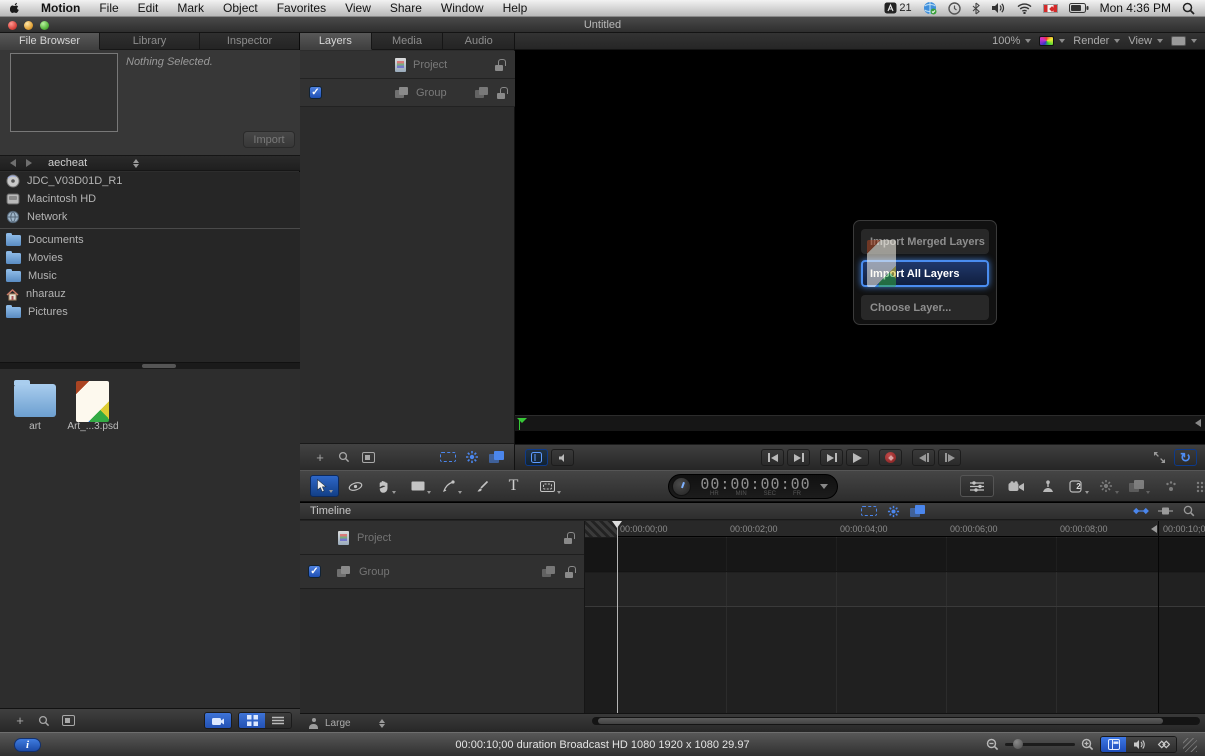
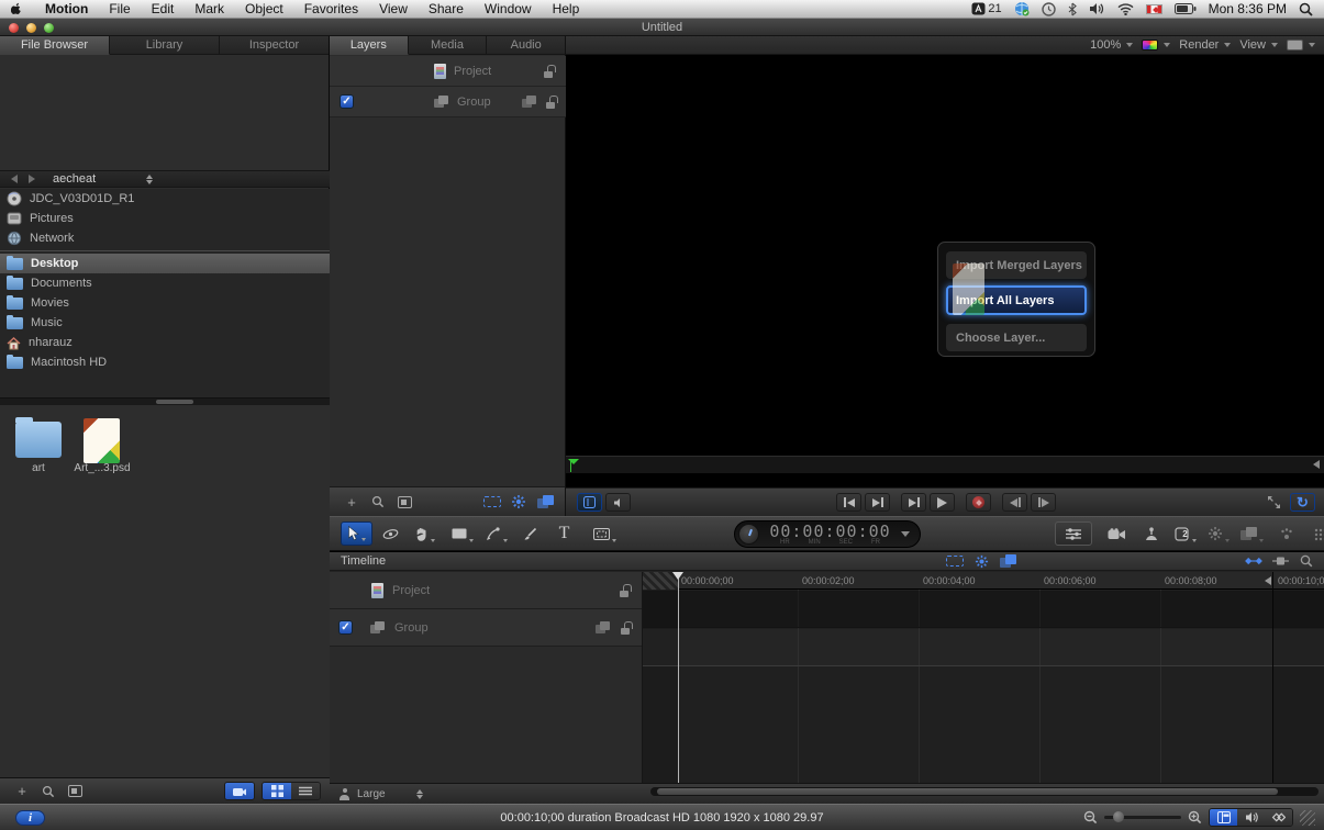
  Motion
  File
  Edit
  Mark
  Object
  Favorites
  View
  Share
  Window
  Help
  21
- Mon 4:36 PM
+ Mon 8:36 PM
  Untitled
  File Browser
  Library
  Inspector
- Nothing Selected.
- Import
  aecheat
  JDC_V03D01D_R1
- Macintosh HD
+ Pictures
  Network
+ Desktop
  Documents
  Movies
  Music
  nharauz
- Pictures
+ Macintosh HD
  art
  Art_...3.psd
  +
  Layers
  Media
  Audio
  Project
  ✓
  Group
  +
  100%
  Render
  View
  Import Merged Layers
  Import All Layers
  Choose Layer...
  ↻
  T
  00:00:00:00
  2
  Timeline
  Project
  ✓
  Group
  00:00:00;00
  00:00:02;00
  00:00:04;00
  00:00:06;00
  00:00:08;00
  00:00:10;0
  Large
  00:00:10;00 duration Broadcast HD 1080 1920 x 1080 29.97
  i
